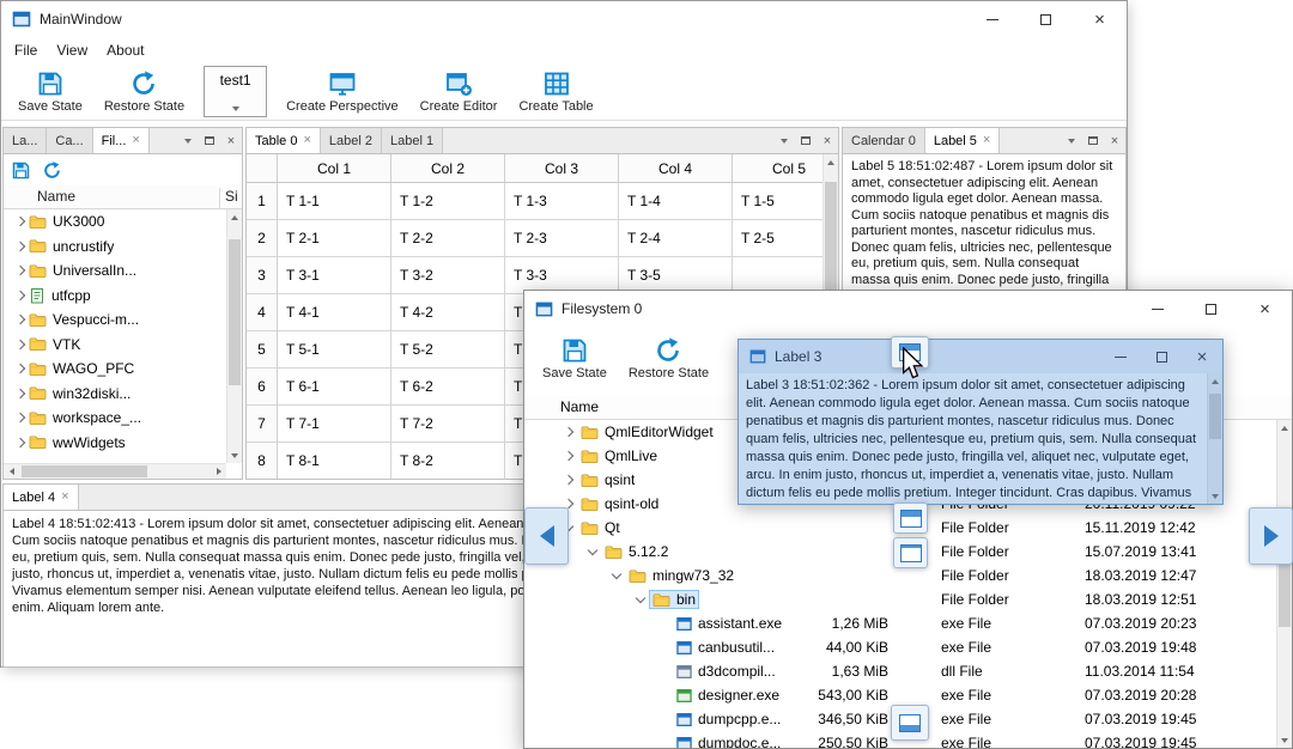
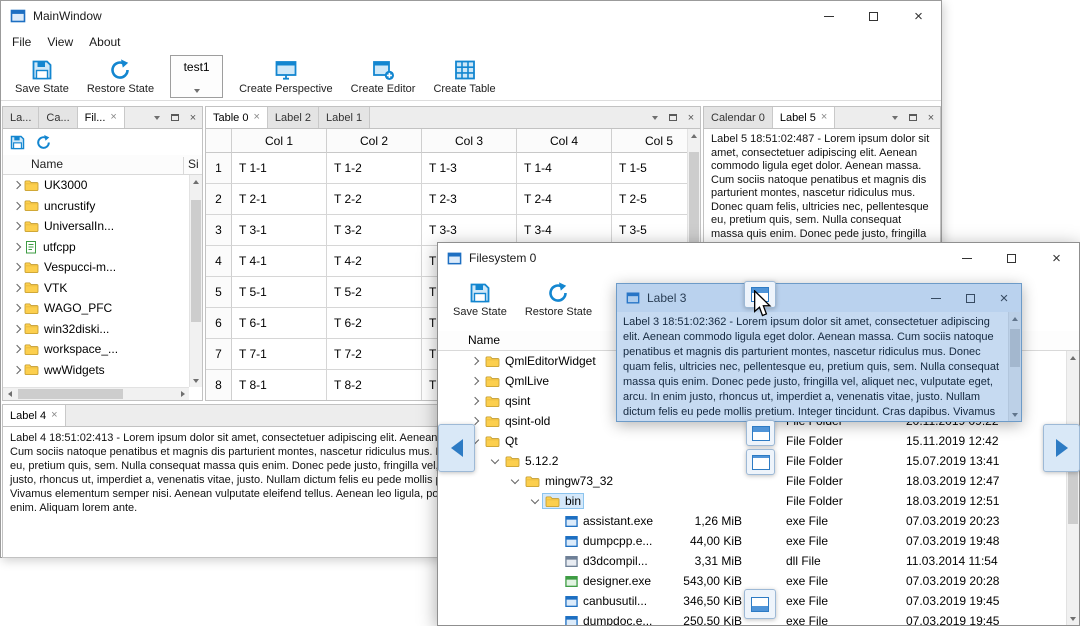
  MainWindow
  ×
  File
  View
  About
  Save State
  Restore State
  test1
  Create Perspective
  Create Editor
  Create Table
  La...
  Ca...
  Fil...
  ×
  ×
  Name
  Si
  UK3000
  uncrustify
  UniversalIn...
  utfcpp
  Vespucci-m...
  VTK
  WAGO_PFC
  win32diski...
  workspace_...
  wwWidgets
  Table 0
  ×
  Label 2
  Label 1
  ×
  Col 1
  Col 2
  Col 3
  Col 4
  Col 5
  1
  T 1-1
  T 1-2
  T 1-3
  T 1-4
  T 1-5
  2
  T 2-1
  T 2-2
  T 2-3
  T 2-4
  T 2-5
  3
  T 3-1
  T 3-2
  T 3-3
+ T 3-4
  T 3-5
  4
  T 4-1
  T 4-2
  5
  T 5-1
  T 5-2
  6
  T 6-1
  T 6-2
  7
  T 7-1
  T 7-2
  8
  T 8-1
  T 8-2
  Calendar 0
  Label 5
  ×
  ×
  Label 5 18:51:02:487 - Lorem ipsum dolor sit amet, consectetuer adipiscing elit. Aenean commodo ligula eget dolor. Aenean massa. Cum sociis natoque penatibus et magnis dis parturient montes, nascetur ridiculus mus. Donec quam felis, ultricies nec, pellentesque eu, pretium quis, sem. Nulla consequat massa quis enim. Donec pede justo, fringilla
  Label 4
  ×
  Filesystem 0
  ×
  Save State
  Restore State
  Name
  QmlEditorWidget
  QmlLive
  qsint
  qsint-old
  Qt
  File Folder
  15.11.2019 12:42
  5.12.2
  File Folder
  15.07.2019 13:41
  mingw73_32
  File Folder
  18.03.2019 12:47
  bin
  File Folder
  18.03.2019 12:51
  assistant.exe
  1,26 MiB
  exe File
  07.03.2019 20:23
- canbusutil...
+ dumpcpp.e...
  44,00 KiB
  exe File
  07.03.2019 19:48
  d3dcompil...
- 1,63 MiB
+ 3,31 MiB
  dll File
  11.03.2014 11:54
  designer.exe
  543,00 KiB
  exe File
  07.03.2019 20:28
- dumpcpp.e...
+ canbusutil...
  346,50 KiB
  exe File
  07.03.2019 19:45
  dumpdoc.e...
  250,50 KiB
  exe File
  07.03.2019 19:45
  Label 3
  ×
  Label 3 18:51:02:362 - Lorem ipsum dolor sit amet, consectetuer adipiscing elit. Aenean commodo ligula eget dolor. Aenean massa. Cum sociis natoque penatibus et magnis dis parturient montes, nascetur ridiculus mus. Donec quam felis, ultricies nec, pellentesque eu, pretium quis, sem. Nulla consequat massa quis enim. Donec pede justo, fringilla vel, aliquet nec, vulputate eget, arcu. In enim justo, rhoncus ut, imperdiet a, venenatis vitae, justo. Nullam dictum felis eu pede mollis pretium. Integer tincidunt. Cras dapibus. Vivamus
